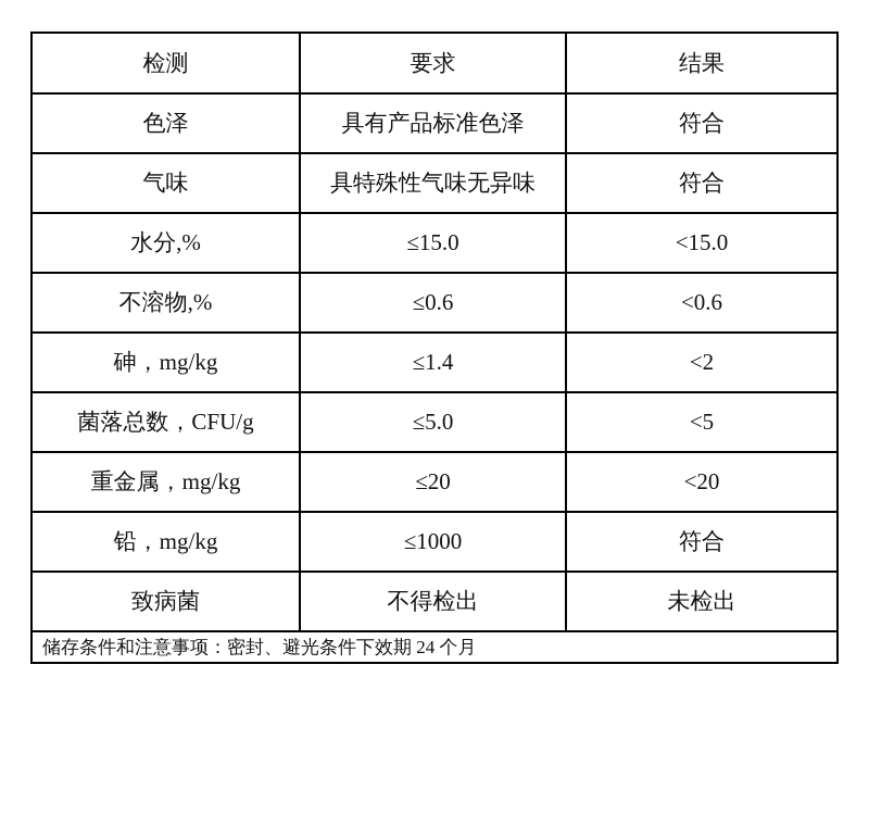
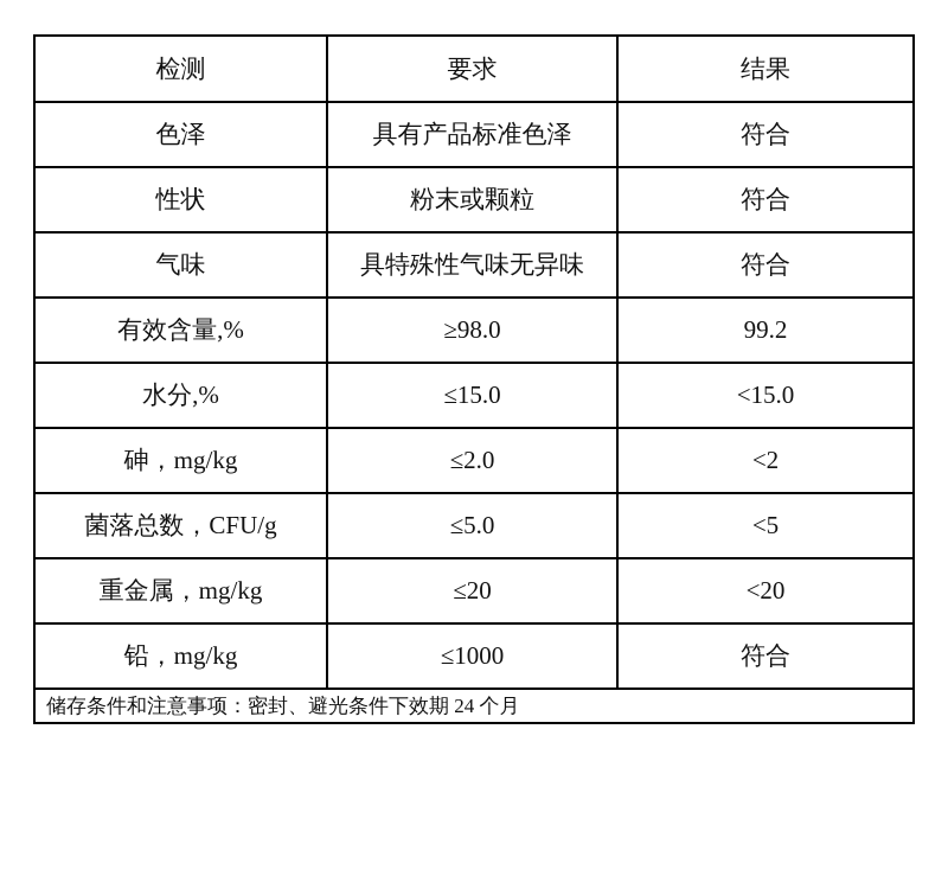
  检测	要求	结果
  色泽	具有产品标准色泽	符合
+ 性状	粉末或颗粒	符合
  气味	具特殊性气味无异味	符合
+ 有效含量,%	≥98.0	99.2
  水分,%	≤15.0	<15.0
- 不溶物,%	≤0.6	<0.6
- 砷，mg/kg	≤1.4	<2
+ 砷，mg/kg	≤2.0	<2
  菌落总数，CFU/g	≤5.0	<5
  重金属，mg/kg	≤20	<20
  铅，mg/kg	≤1000	符合
- 致病菌	不得检出	未检出
  储存条件和注意事项：密封、避光条件下效期 24 个月
